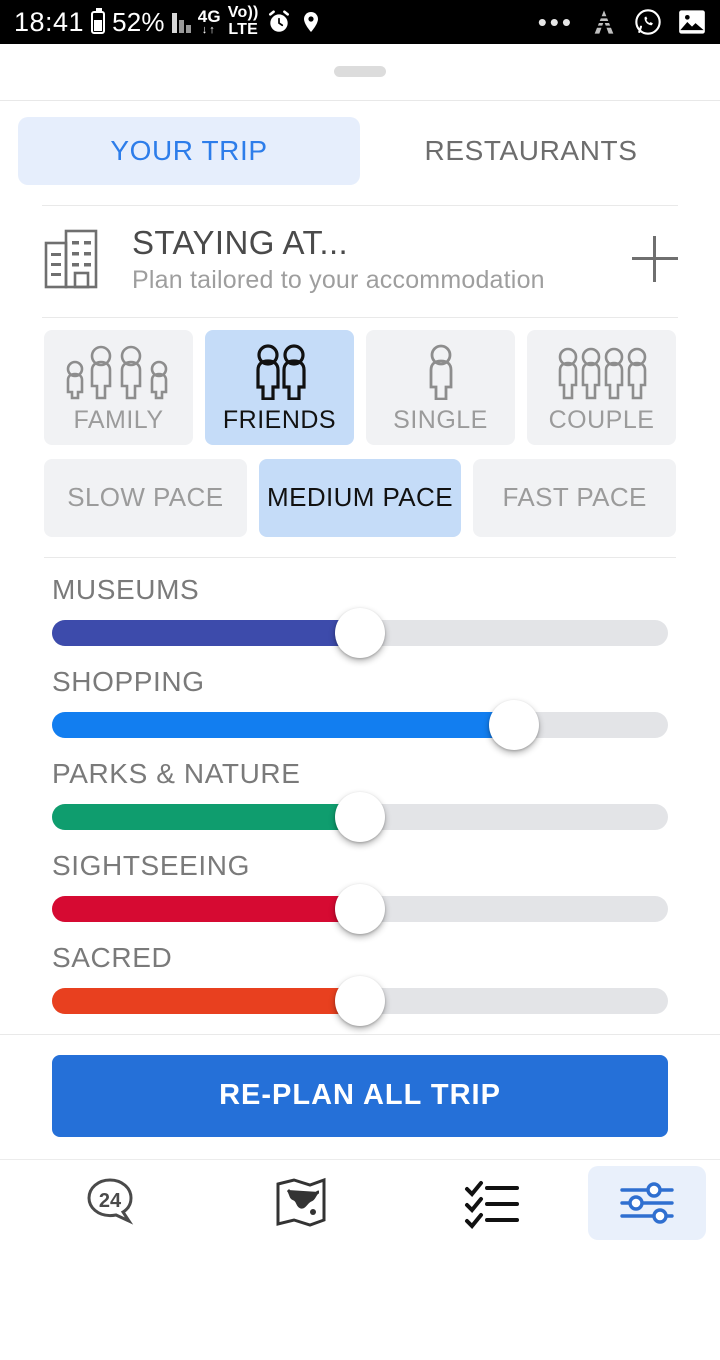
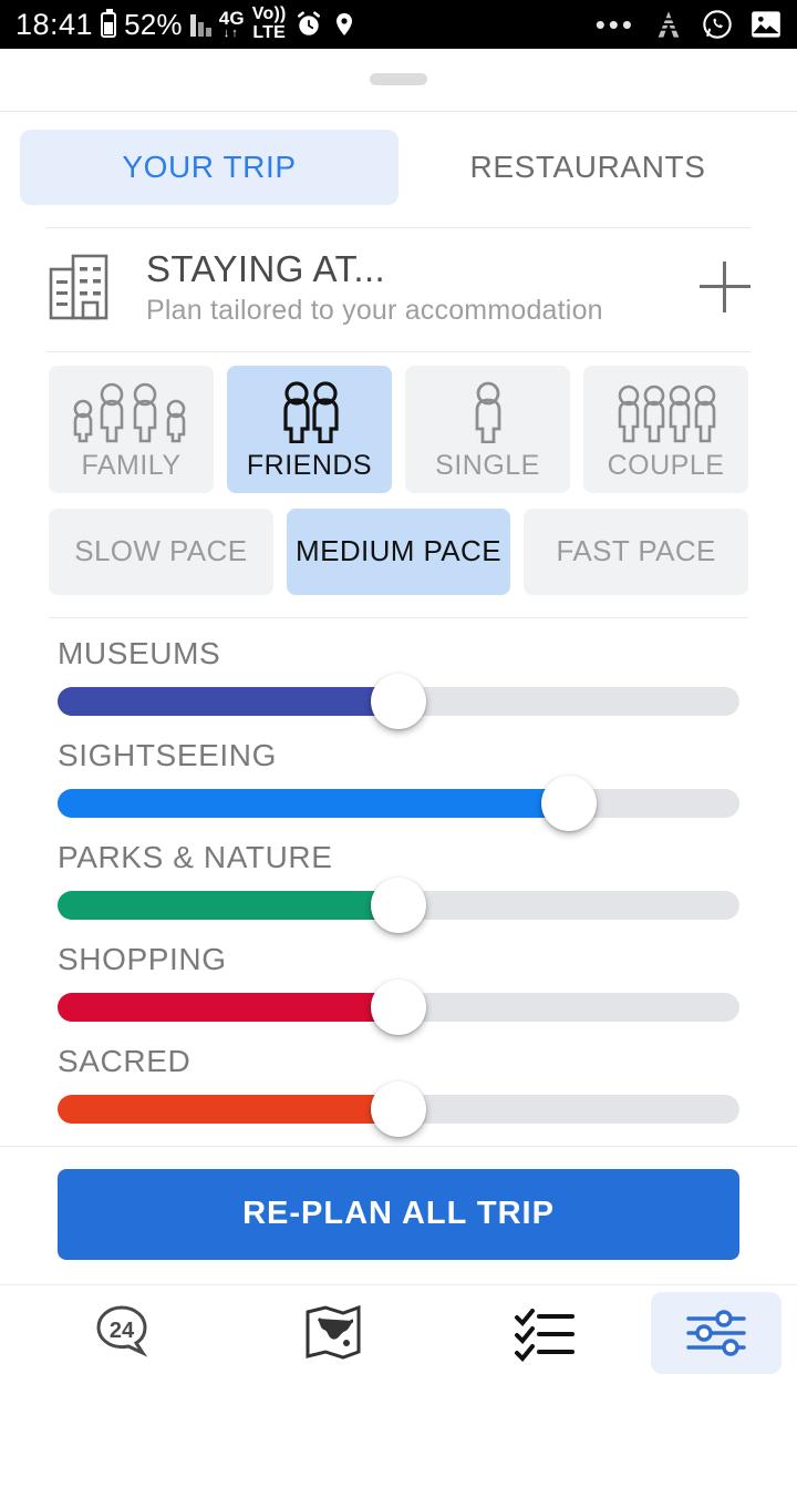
  18:41
  52%
  4G
  ↓↑
  Vo))
  LTE
  •••
  YOUR TRIP
  RESTAURANTS
  STAYING AT...
  Plan tailored to your accommodation
  FAMILY
  FRIENDS
  SINGLE
  COUPLE
  SLOW PACE
  MEDIUM PACE
  FAST PACE
  MUSEUMS
- SHOPPING
+ SIGHTSEEING
  PARKS & NATURE
- SIGHTSEEING
+ SHOPPING
  SACRED
  RE-PLAN ALL TRIP
  24
